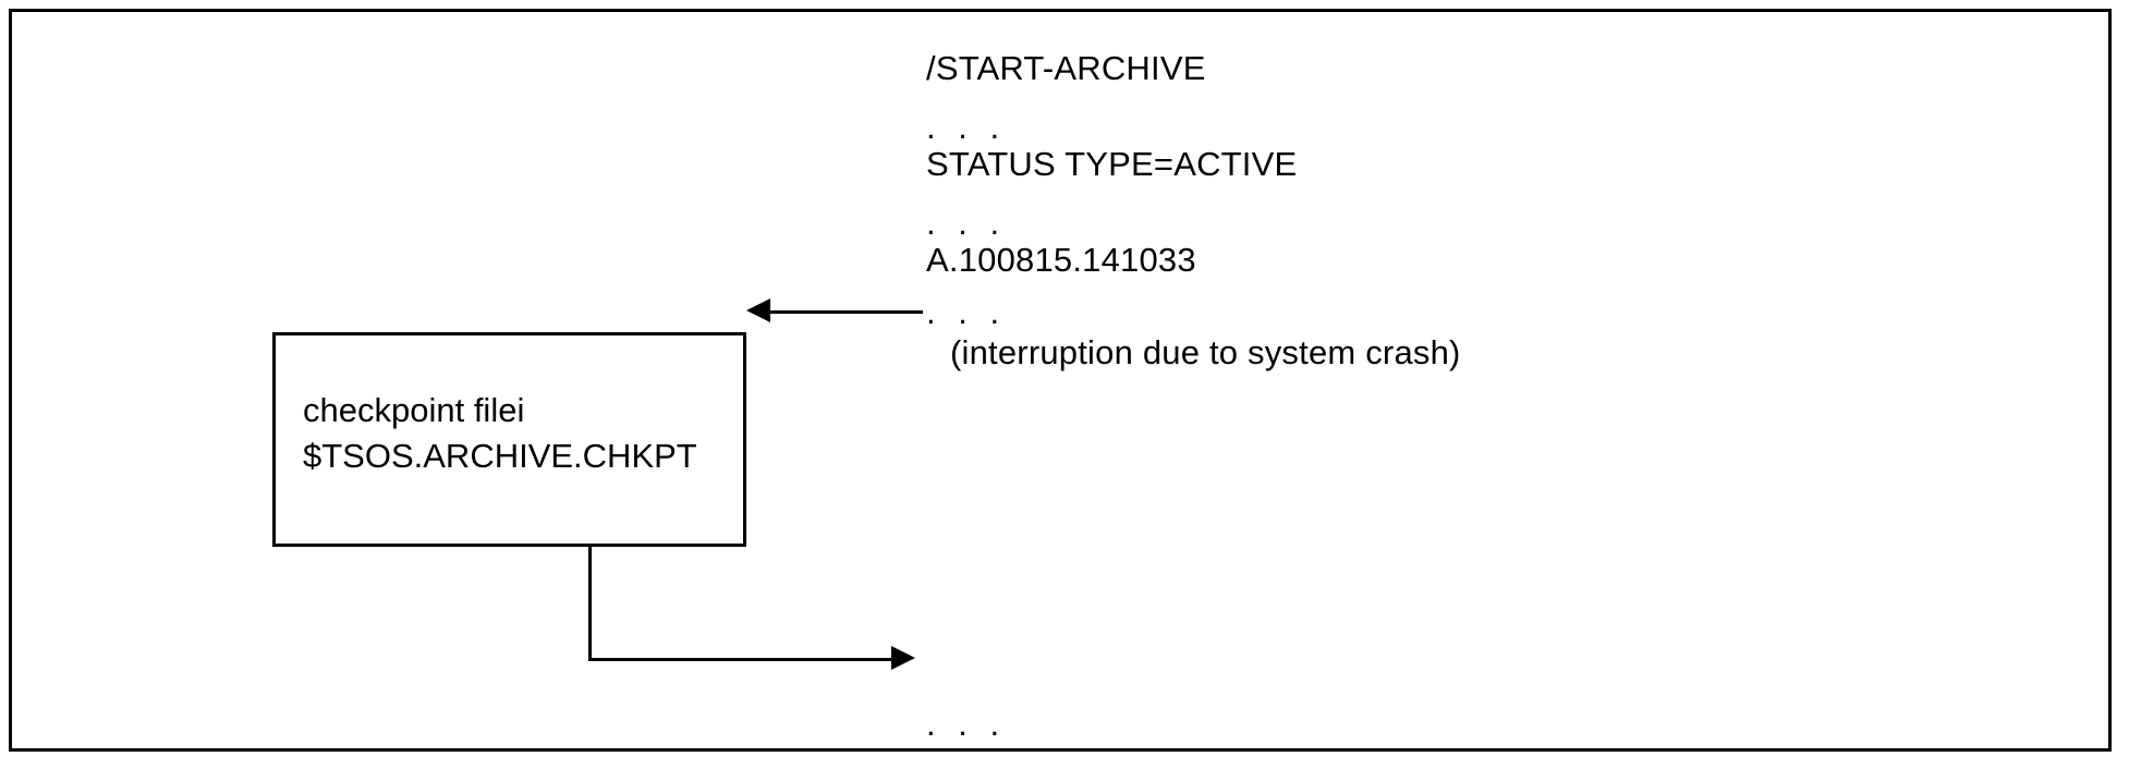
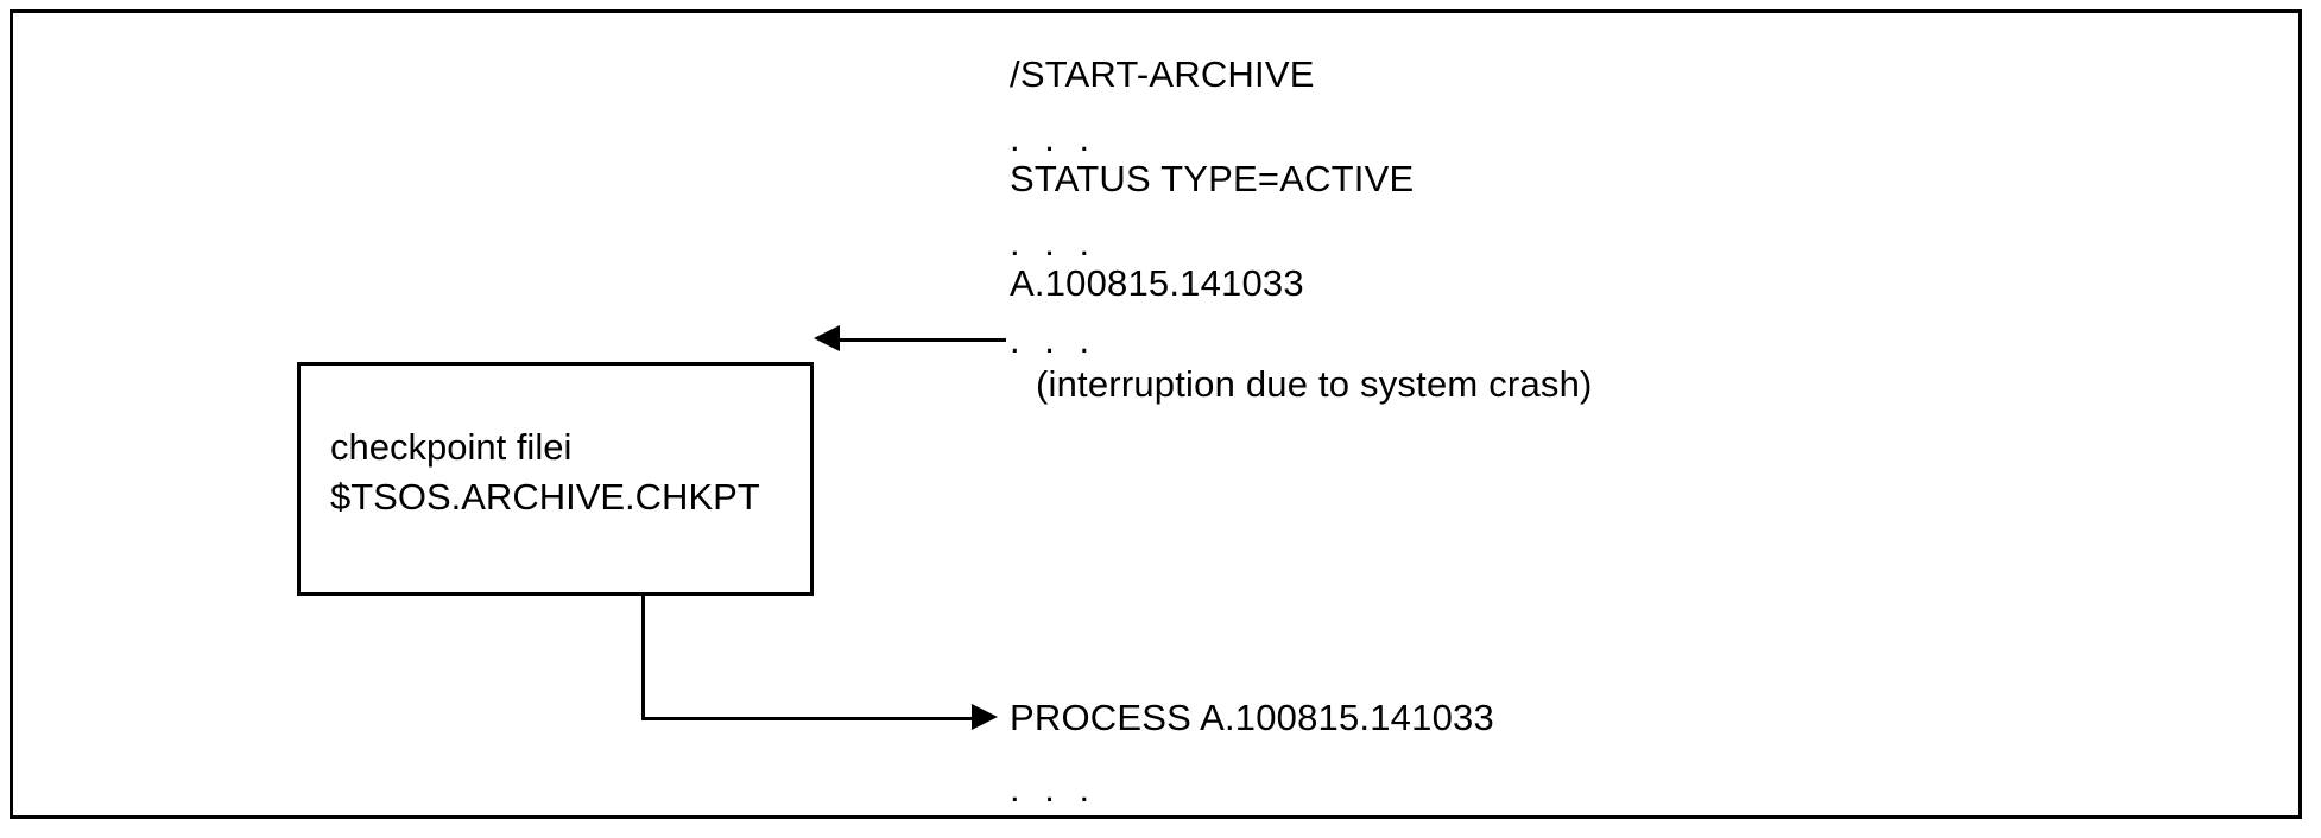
  /START-ARCHIVE
  . . .
  STATUS TYPE=ACTIVE
  . . .
  A.100815.141033
  . . .
  (interruption due to system crash)
  checkpoint filei
  $TSOS.ARCHIVE.CHKPT
+ PROCESS A.100815.141033
  . . .
